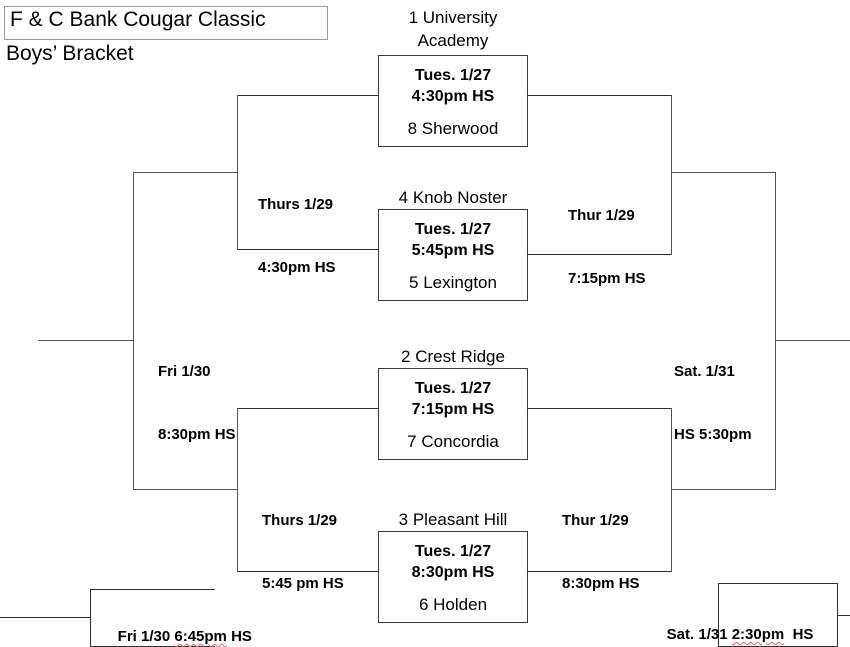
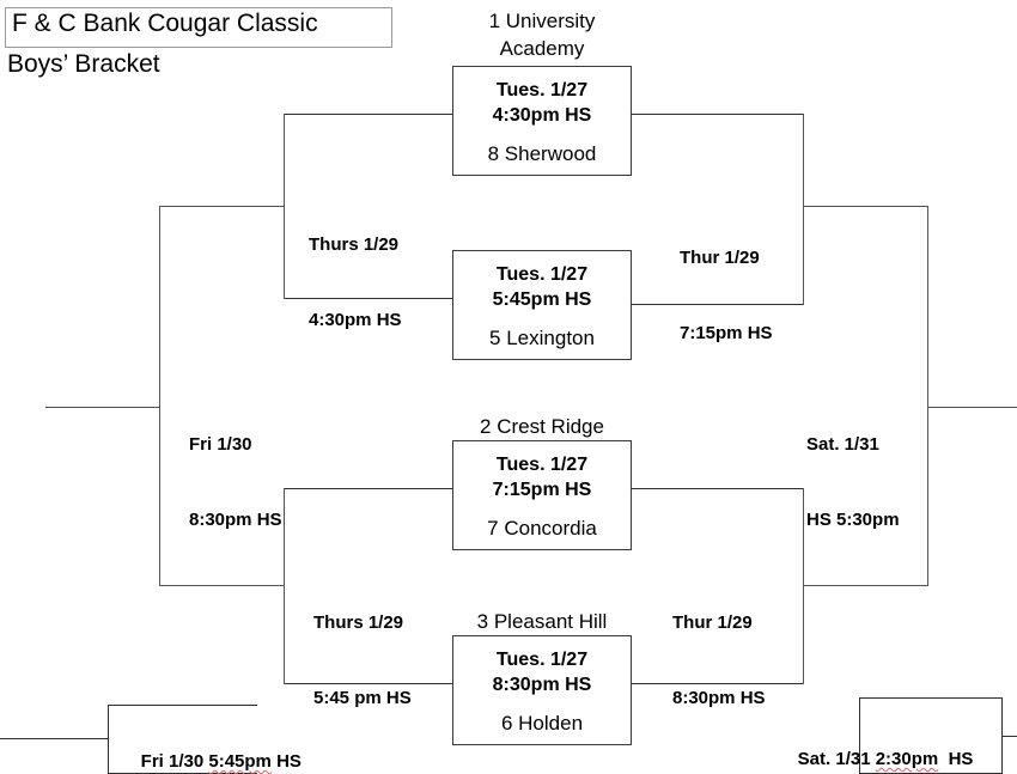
  F & C Bank Cougar Classic
  Boys’ Bracket
  1 University
  Academy
  Tues. 1/27
  4:30pm HS
  8 Sherwood
- 4 Knob Noster
  Tues. 1/27
  5:45pm HS
  5 Lexington
  2 Crest Ridge
  Tues. 1/27
  7:15pm HS
  7 Concordia
  3 Pleasant Hill
  Tues. 1/27
  8:30pm HS
  6 Holden
  Thurs 1/29
  4:30pm HS
  Thurs 1/29
  5:45 pm HS
  Thur 1/29
  7:15pm HS
  Thur 1/29
  8:30pm HS
  Fri 1/30
  8:30pm HS
  Sat. 1/31
  HS 5:30pm
- Fri 1/30 6:45pm HS
+ Fri 1/30 5:45pm HS
  Sat. 1/31 2:30pm HS
